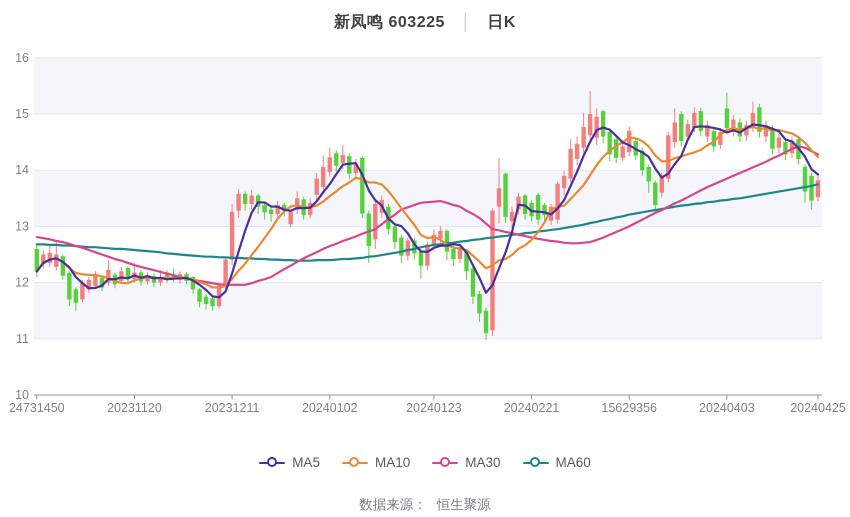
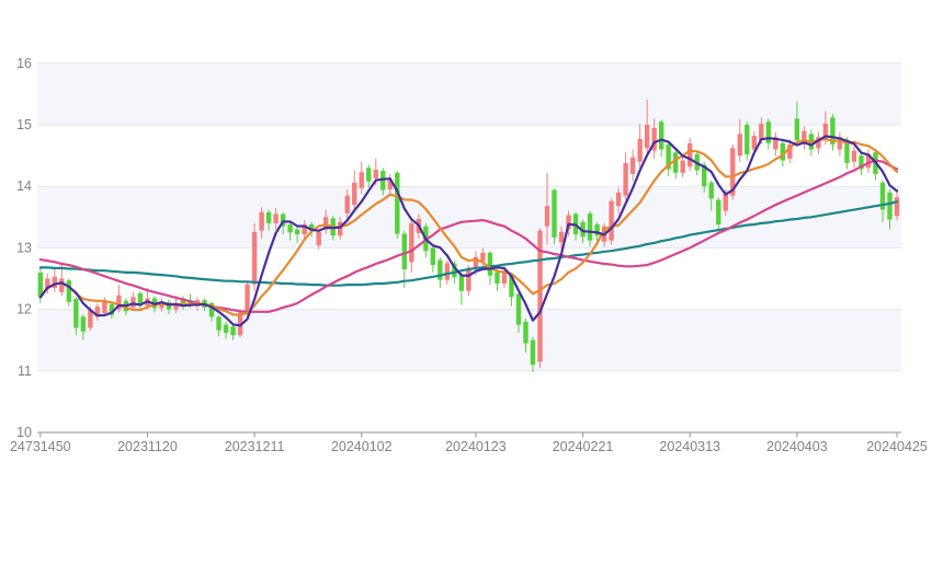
- 新凤鸣 603225 │ 日K
  10
  11
  12
  13
  14
  15
  16
  24731450
  20231120
  20231211
  20240102
  20240123
  20240221
- 15629356
+ 20240313
  20240403
  20240425
- MA5
- MA10
- MA30
- MA60
- 数据来源： 恒生聚源
